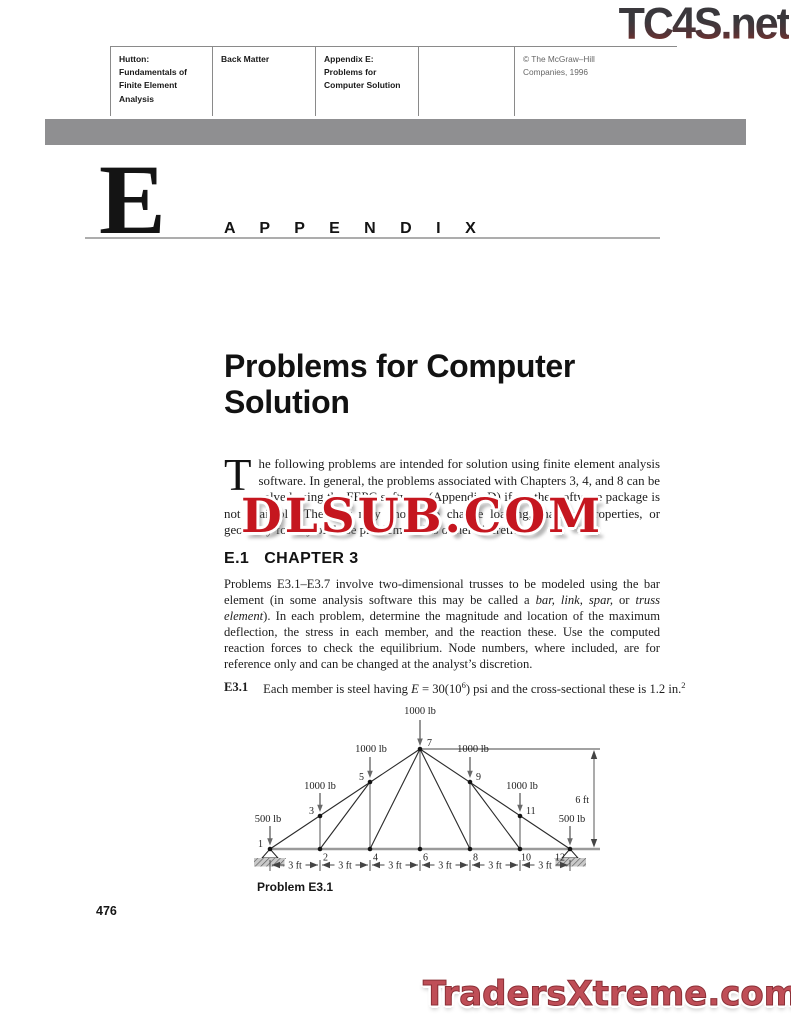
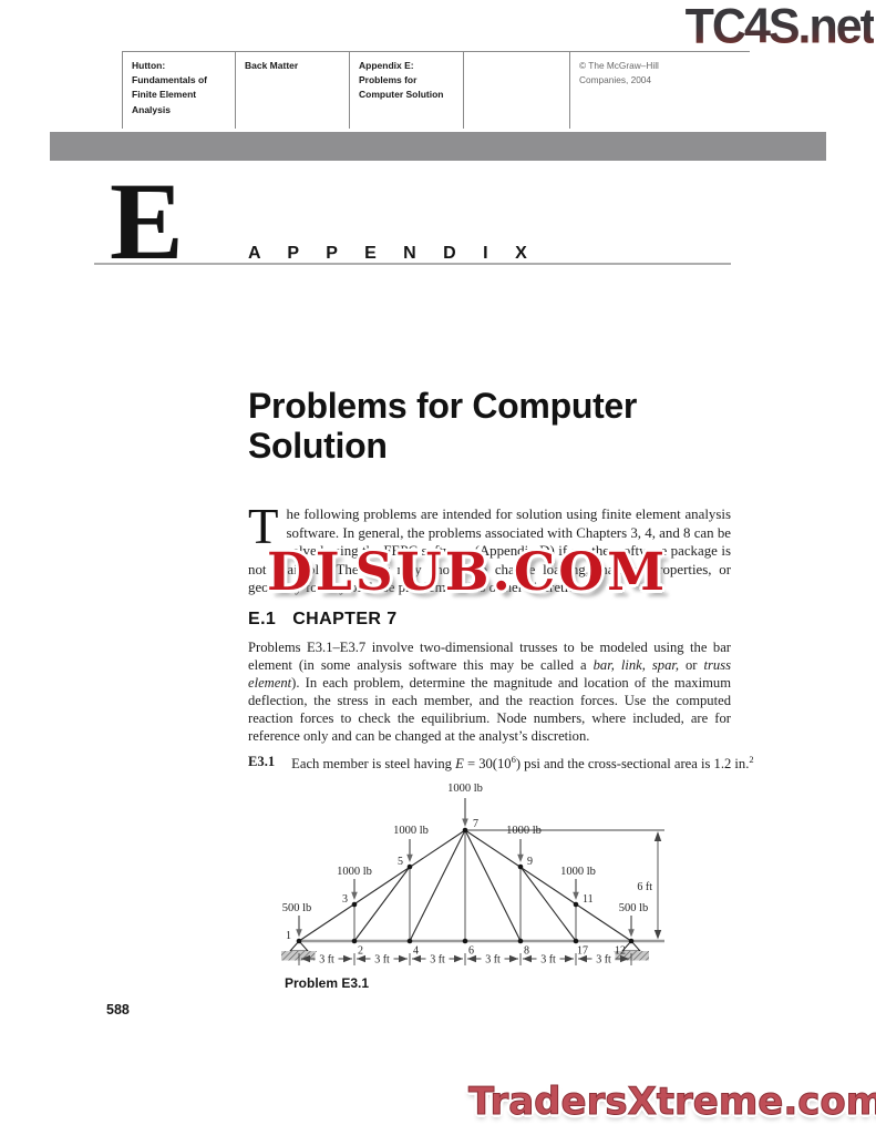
  TC4S.net
  Hutton: Fundamentals of
  Finite Element Analysis
  Back Matter
  Appendix E: Problems for
  Computer Solution
  © The McGraw–Hill
- Companies, 1996
+ Companies, 2004
  E
  A P P E N D I X
  Problems for Computer Solution
  T
  he following problems are intended for solution using finite element analysis software. In general, the problems associated with Chapters 3, 4, and 8 can be solved using the FEPC software (Appendix D) if another software package is not available. The user may choose to change loading, material properties, or geometry for any of these problems at his or her discretion.
  DLSUB.COM
  E.1
- CHAPTER 3
+ CHAPTER 7
- Problems E3.1–E3.7 involve two-dimensional trusses to be modeled using the bar element (in some analysis software this may be called a bar, link, spar, or truss element). In each problem, determine the magnitude and location of the maximum deflection, the stress in each member, and the reaction these. Use the computed reaction forces to check the equilibrium. Node numbers, where included, are for reference only and can be changed at the analyst’s discretion.
+ Problems E3.1–E3.7 involve two-dimensional trusses to be modeled using the bar element (in some analysis software this may be called a bar, link, spar, or truss element). In each problem, determine the magnitude and location of the maximum deflection, the stress in each member, and the reaction forces. Use the computed reaction forces to check the equilibrium. Node numbers, where included, are for reference only and can be changed at the analyst’s discretion.
  E3.1
- Each member is steel having E = 30(106) psi and the cross-sectional these is 1.2 in.2
+ Each member is steel having E = 30(106) psi and the cross-sectional area is 1.2 in.2
  6 ft
  1000 lb
  1000 lb
  1000 lb
  1000 lb
  1000 lb
  500 lb
  500 lb
  3 ft
  3 ft
  3 ft
  3 ft
  3 ft
  3 ft
  1
  2
  3
  4
  5
  6
  7
  8
  9
- 10
+ 17
  11
  12
  Problem E3.1
- 476
+ 588
  TradersXtreme.com
